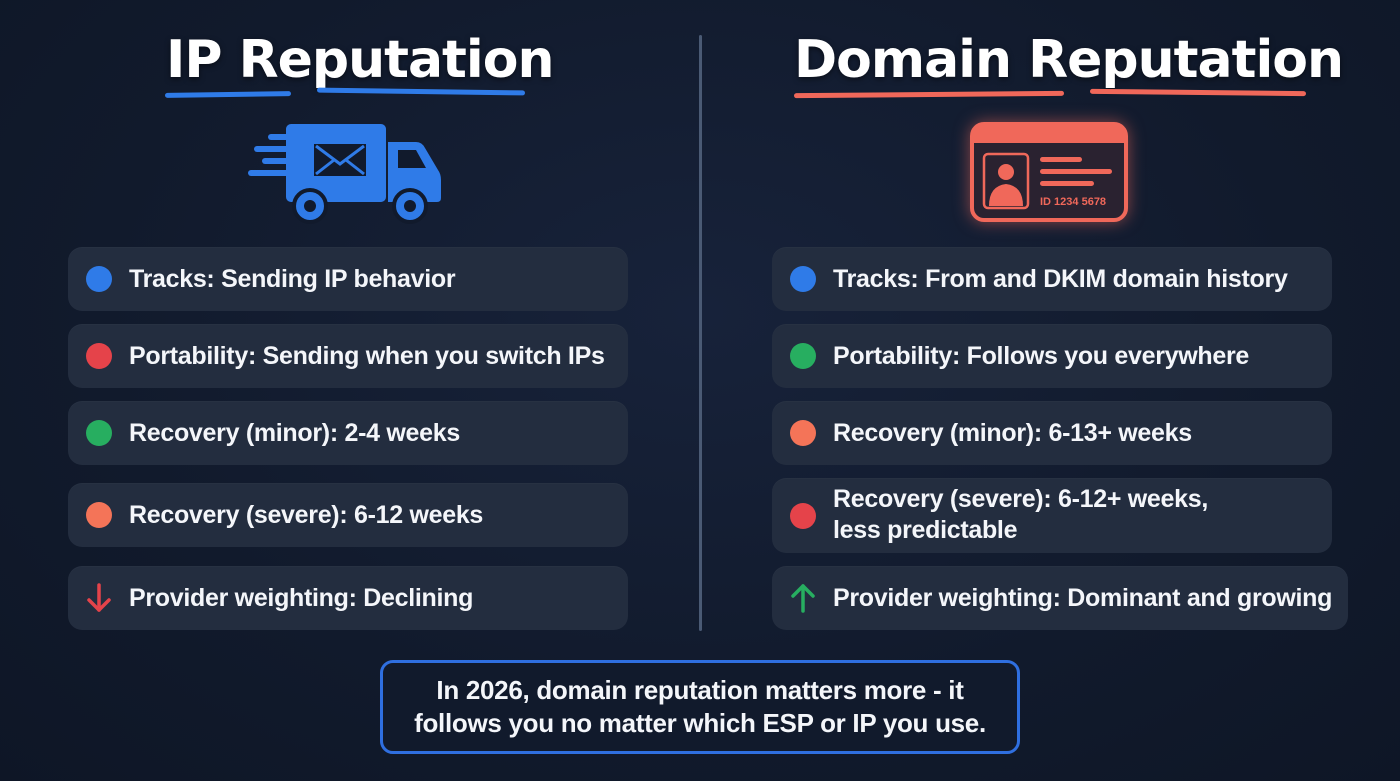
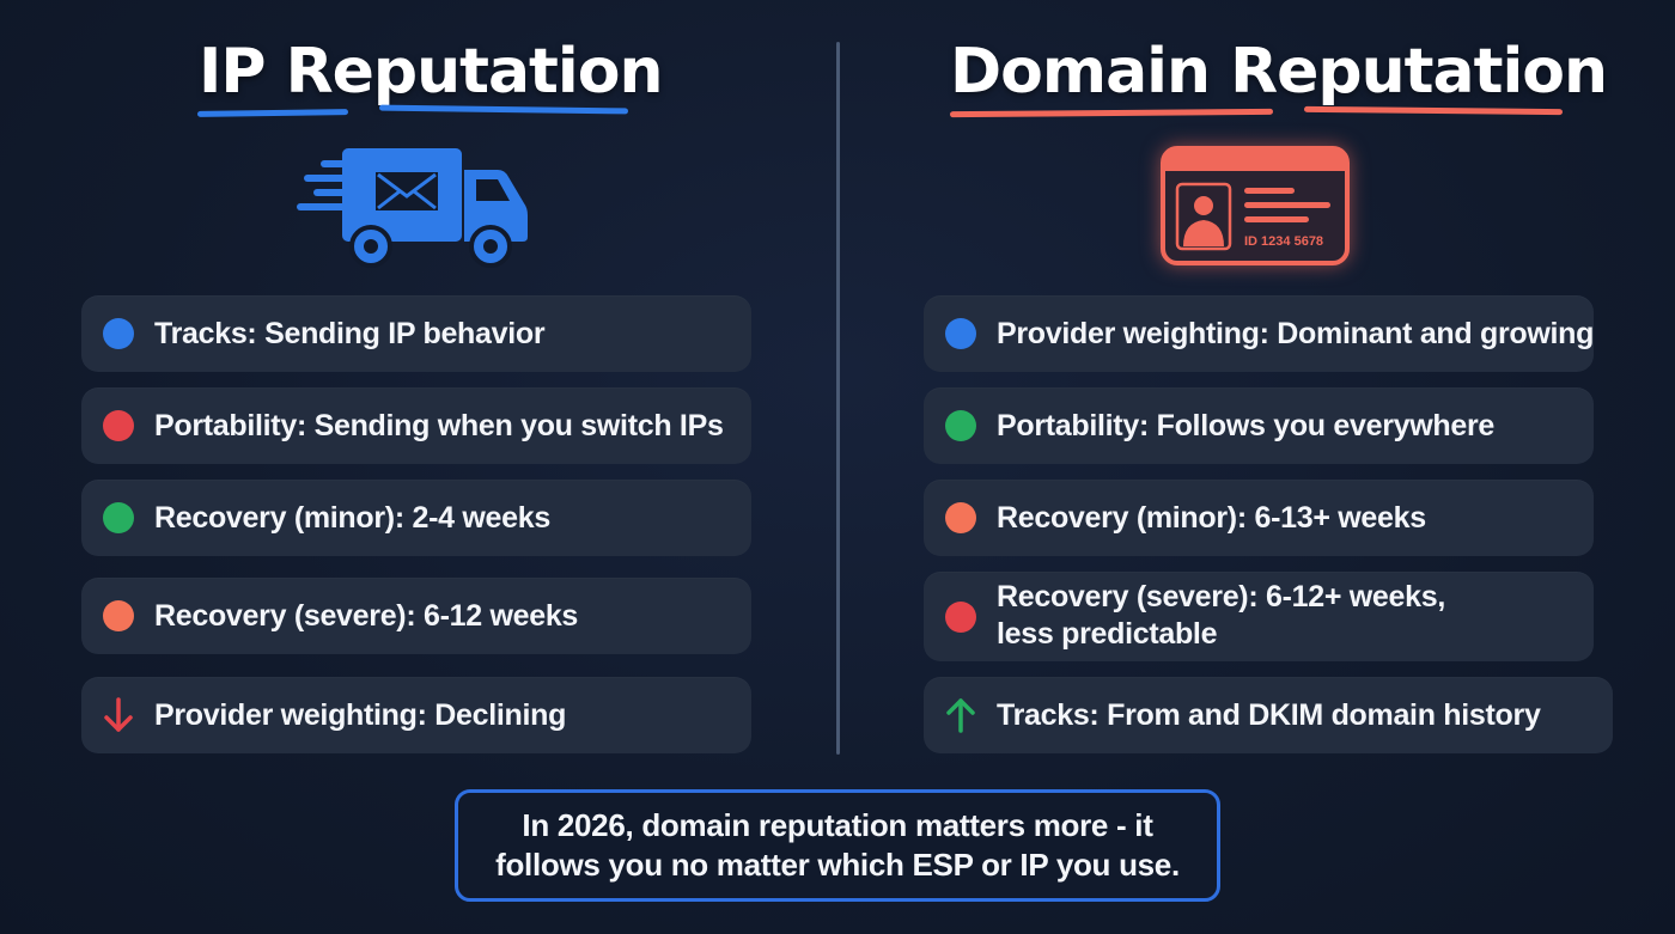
  IP Reputation
  Tracks: Sending IP behavior
  Portability: Sending when you switch IPs
  Recovery (minor): 2-4 weeks
  Recovery (severe): 6-12 weeks
  Provider weighting: Declining
  Domain Reputation
  ID 1234 5678
- Tracks: From and DKIM domain history
+ Provider weighting: Dominant and growing
  Portability: Follows you everywhere
  Recovery (minor): 6-13+ weeks
  Recovery (severe): 6-12+ weeks,
  less predictable
- Provider weighting: Dominant and growing
+ Tracks: From and DKIM domain history
  In 2026, domain reputation matters more - it
  follows you no matter which ESP or IP you use.
